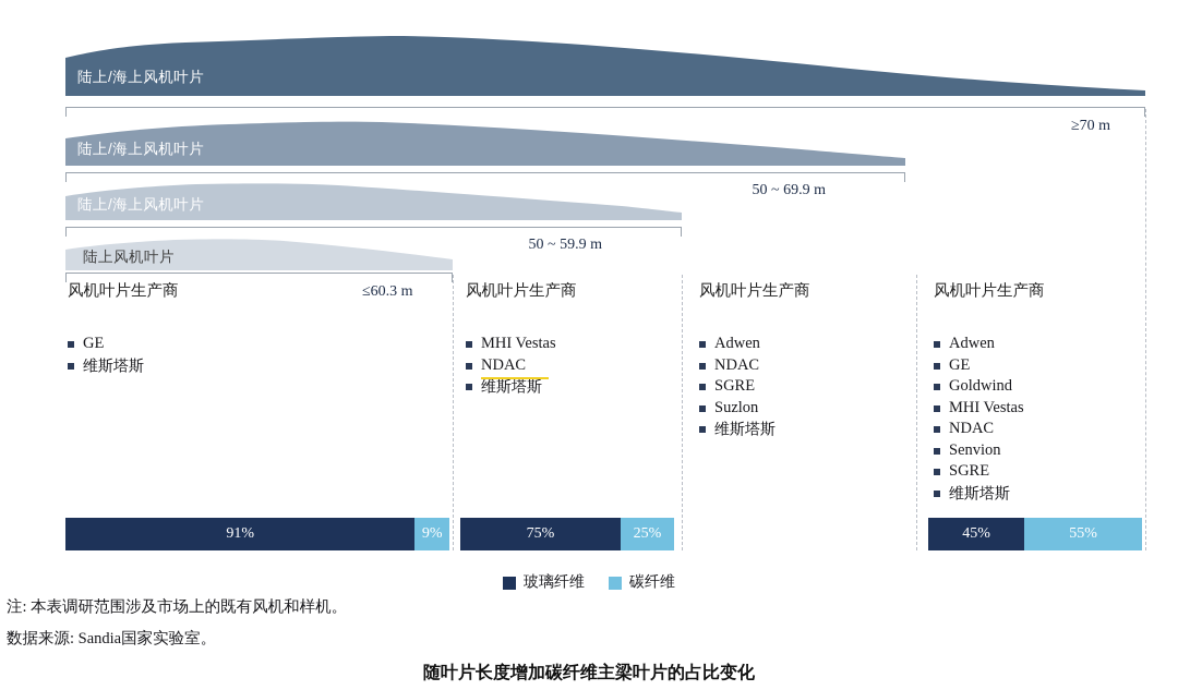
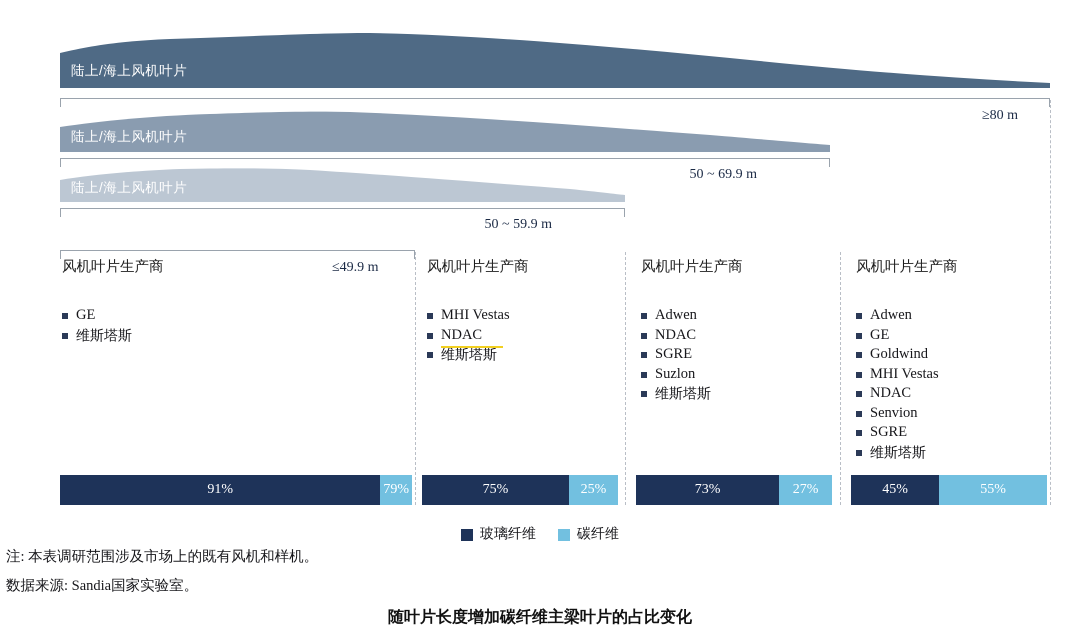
  陆上/海上风机叶片
- ≥70 m
+ ≥80 m
  陆上/海上风机叶片
  50 ~ 69.9 m
  陆上/海上风机叶片
  50 ~ 59.9 m
- 陆上风机叶片
  风机叶片生产商
- ≤60.3 m
+ ≤49.9 m
  GE
  维斯塔斯
  风机叶片生产商
  MHI Vestas
  NDAC
  维斯塔斯
  风机叶片生产商
  Adwen
  NDAC
  SGRE
  Suzlon
  维斯塔斯
  风机叶片生产商
  Adwen
  GE
  Goldwind
  MHI Vestas
  NDAC
  Senvion
  SGRE
  维斯塔斯
  91%
- 9%
+ 79%
  75%
  25%
+ 73%
+ 27%
  45%
  55%
  玻璃纤维
  碳纤维
  注: 本表调研范围涉及市场上的既有风机和样机。
  数据来源: Sandia国家实验室。
  随叶片长度增加碳纤维主梁叶片的占比变化
